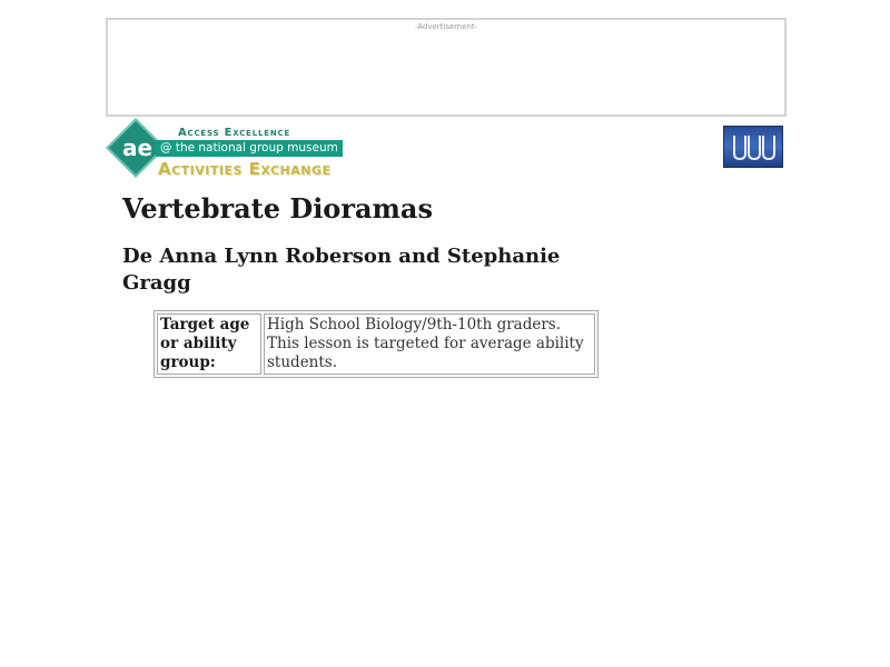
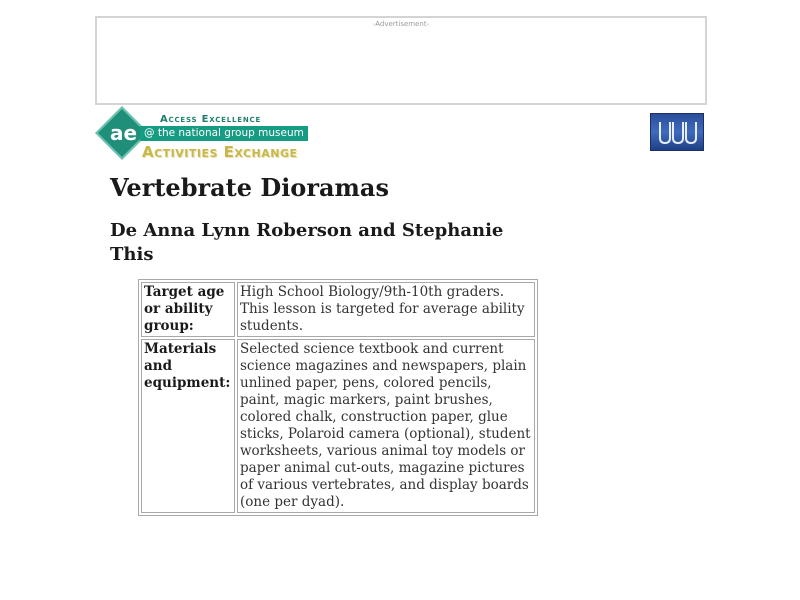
  -Advertisement-
  ae
  Access Excellence
  @ the national group museum
  Activities Exchange
  Vertebrate Dioramas
- De Anna Lynn Roberson and Stephanie Gragg
+ De Anna Lynn Roberson and Stephanie This
  Target age or ability group:	High School Biology/9th-10th graders. This lesson is targeted for average ability students.
+ Materials and equipment:	Selected science textbook and current science magazines and newspapers, plain unlined paper, pens, colored pencils, paint, magic markers, paint brushes, colored chalk, construction paper, glue sticks, Polaroid camera (optional), student worksheets, various animal toy models or paper animal cut-outs, magazine pictures of various vertebrates, and display boards (one per dyad).
